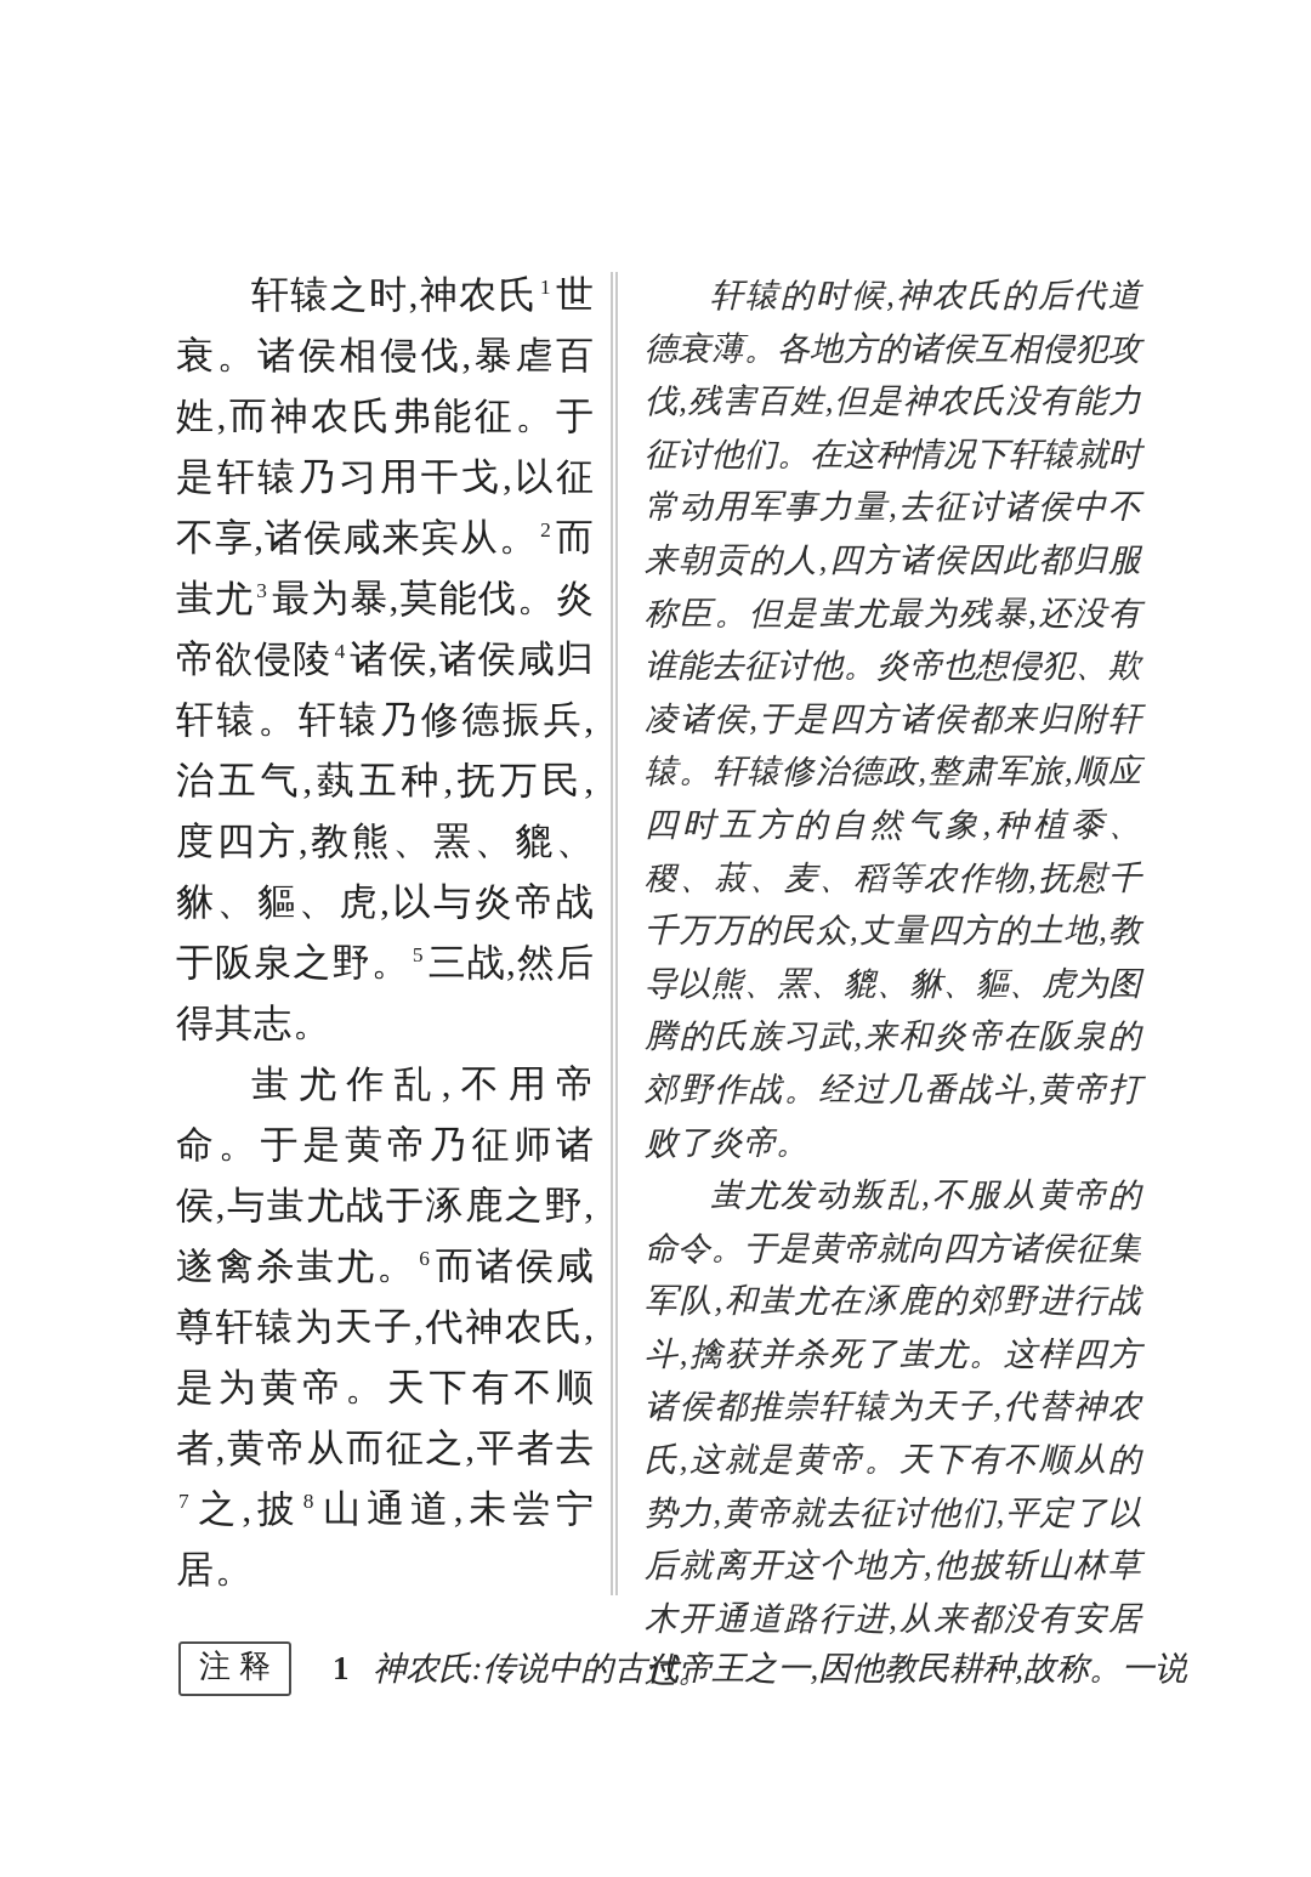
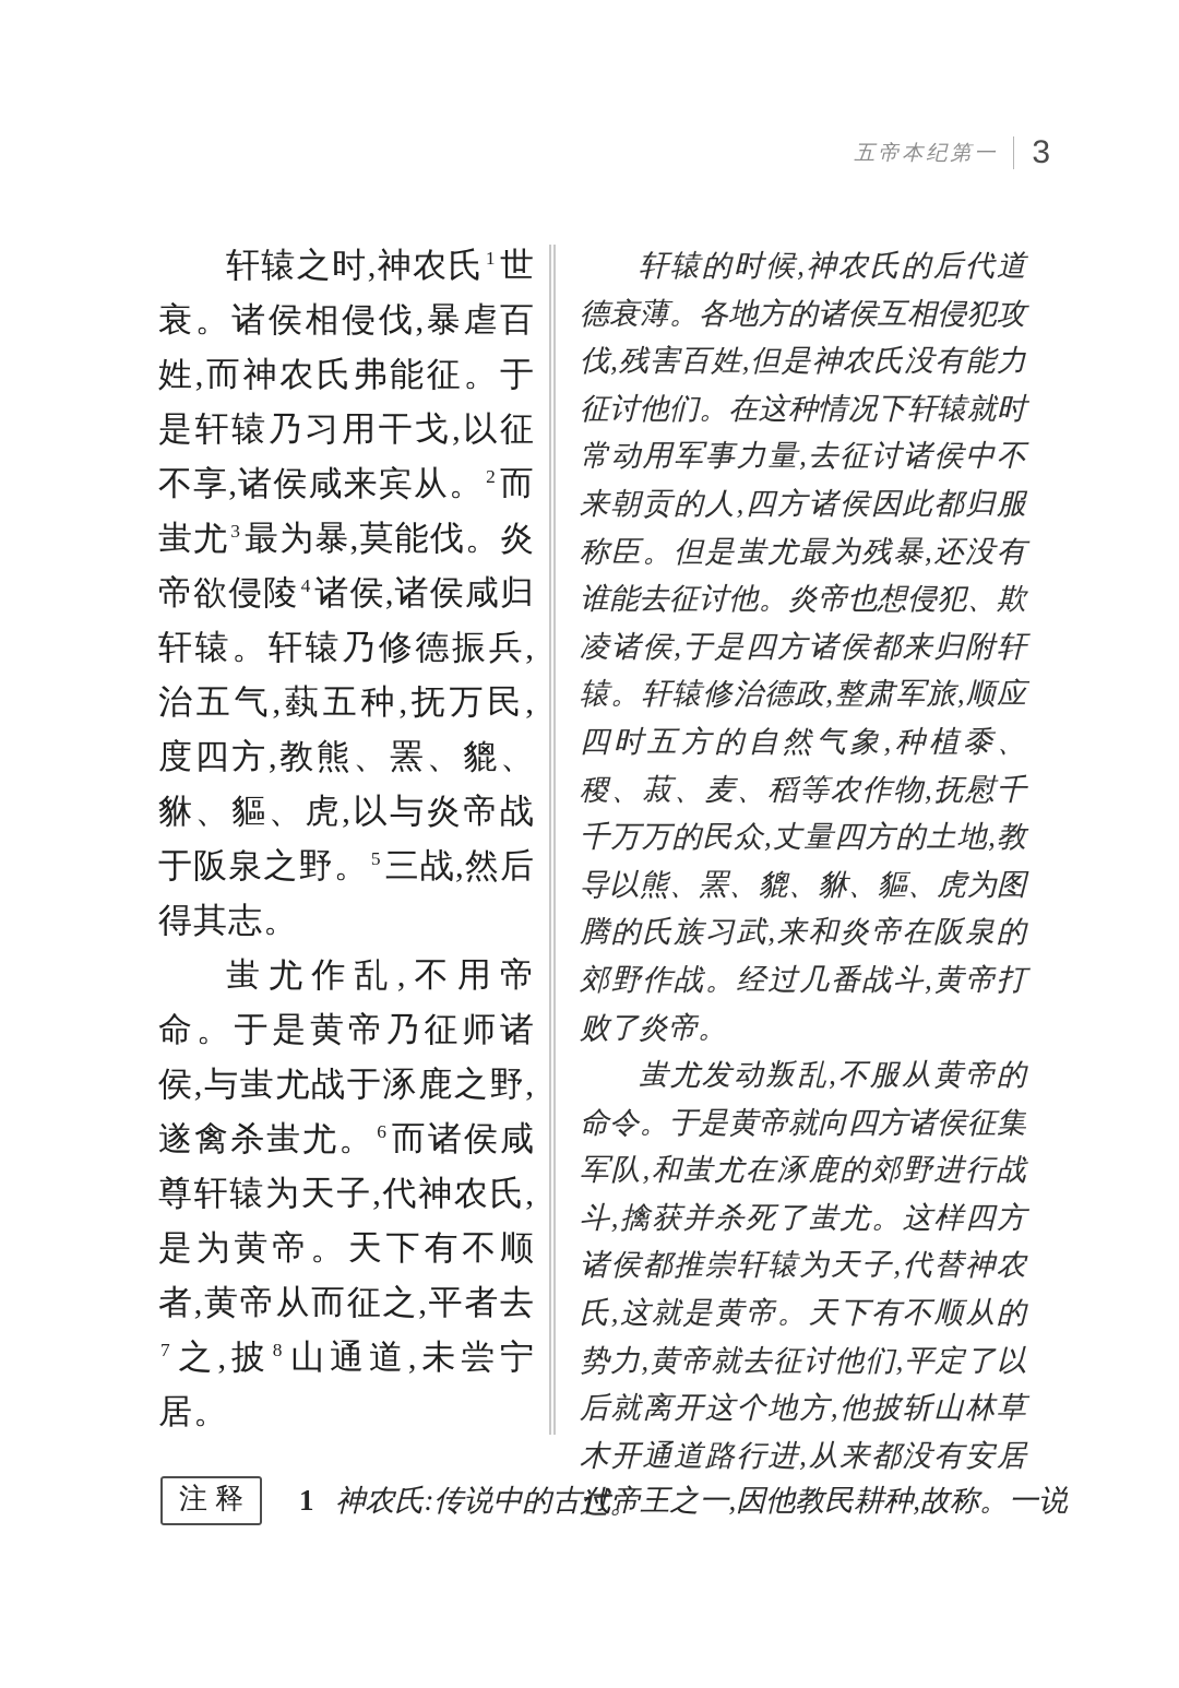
+ 五帝本纪第一
+ 3
  轩辕之时,神农氏1 世衰。诸侯相侵伐,暴虐百姓,而神农氏弗能征。于是轩辕乃习用干戈,以征不享,诸侯咸来宾从。2 而蚩尤3 最为暴,莫能伐。炎帝欲侵陵4 诸侯,诸侯咸归轩辕。轩辕乃修德振兵,治五气,蓺五种,抚万民,度四方,教熊、罴、貔、貅、貙、虎,以与炎帝战于阪泉之野。5 三战,然后得其志。
  蚩尤作乱,不用帝命。于是黄帝乃征师诸侯,与蚩尤战于涿鹿之野,遂禽杀蚩尤。6 而诸侯咸尊轩辕为天子,代神农氏,是为黄帝。天下有不顺者,黄帝从而征之,平者去7 之,披8 山通道,未尝宁居。
  轩辕的时候,神农氏的后代道德衰薄。各地方的诸侯互相侵犯攻伐,残害百姓,但是神农氏没有能力征讨他们。在这种情况下轩辕就时常动用军事力量,去征讨诸侯中不来朝贡的人,四方诸侯因此都归服称臣。但是蚩尤最为残暴,还没有谁能去征讨他。炎帝也想侵犯、欺凌诸侯,于是四方诸侯都来归附轩辕。轩辕修治德政,整肃军旅,顺应四时五方的自然气象,种植黍、稷、菽、麦、稻等农作物,抚慰千千万万的民众,丈量四方的土地,教导以熊、罴、貔、貅、貙、虎为图腾的氏族习武,来和炎帝在阪泉的郊野作战。经过几番战斗,黄帝打败了炎帝。
  蚩尤发动叛乱,不服从黄帝的命令。于是黄帝就向四方诸侯征集军队,和蚩尤在涿鹿的郊野进行战斗,擒获并杀死了蚩尤。这样四方诸侯都推崇轩辕为天子,代替神农氏,这就是黄帝。天下有不顺从的势力,黄帝就去征讨他们,平定了以后就离开这个地方,他披斩山林草木开通道路行进,从来都没有安居过。
  注释
  1 神农氏:传说中的古代帝王之一,因他教民耕种,故称。一说
